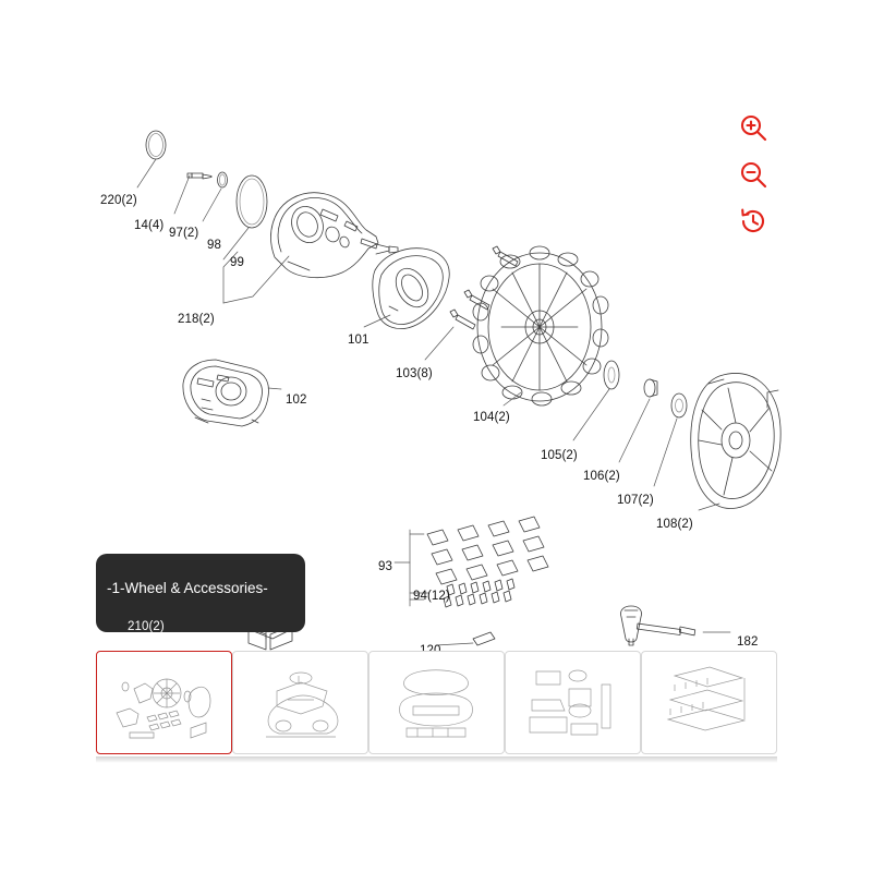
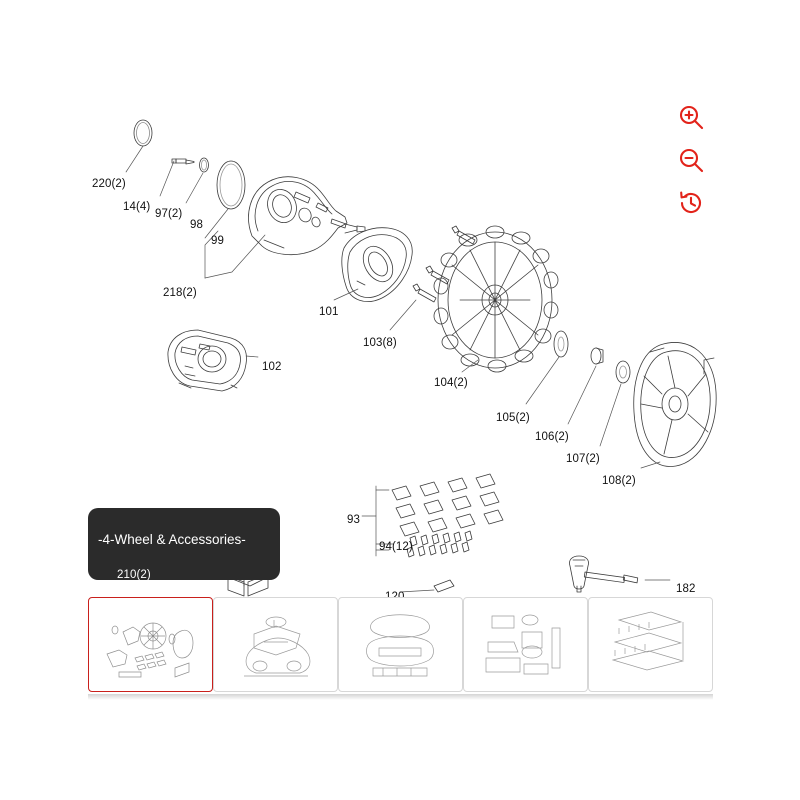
  220(2)
  14(4)
  97(2)
  98
  99
  218(2)
  101
  102
  103(8)
  104(2)
  105(2)
  106(2)
  107(2)
  108(2)
  93
  94(12)
  210(2)
  182
- -1-Wheel & Accessories-
+ -4-Wheel & Accessories-
